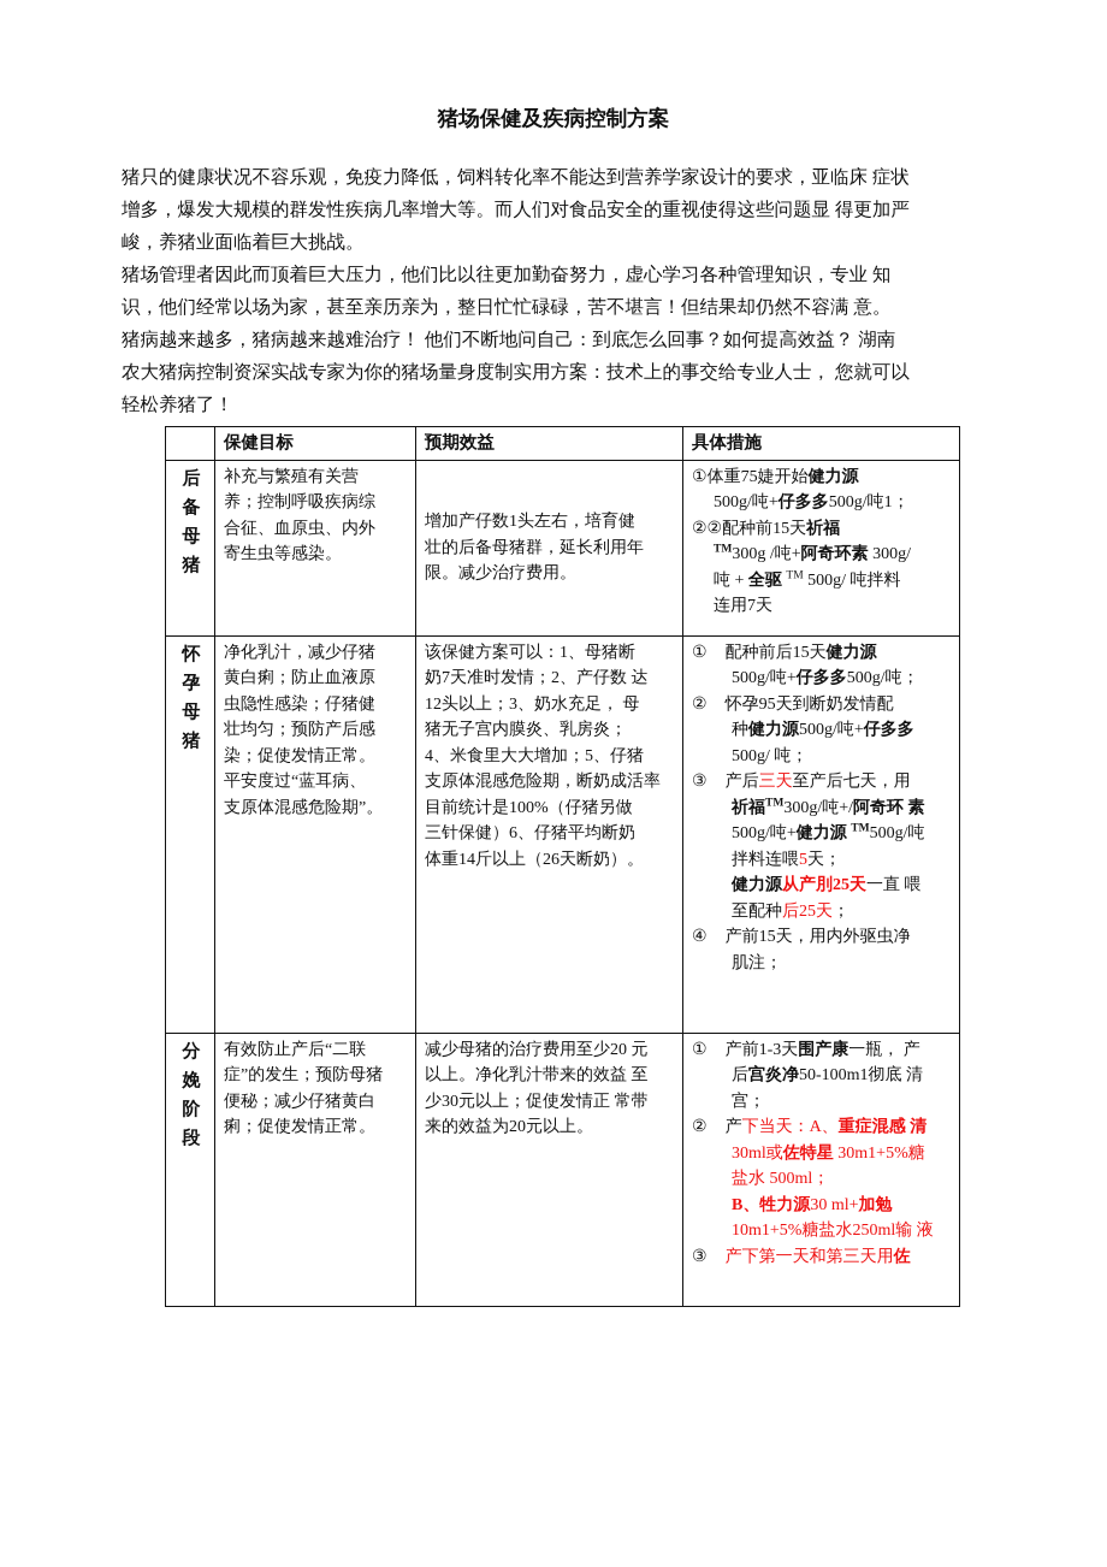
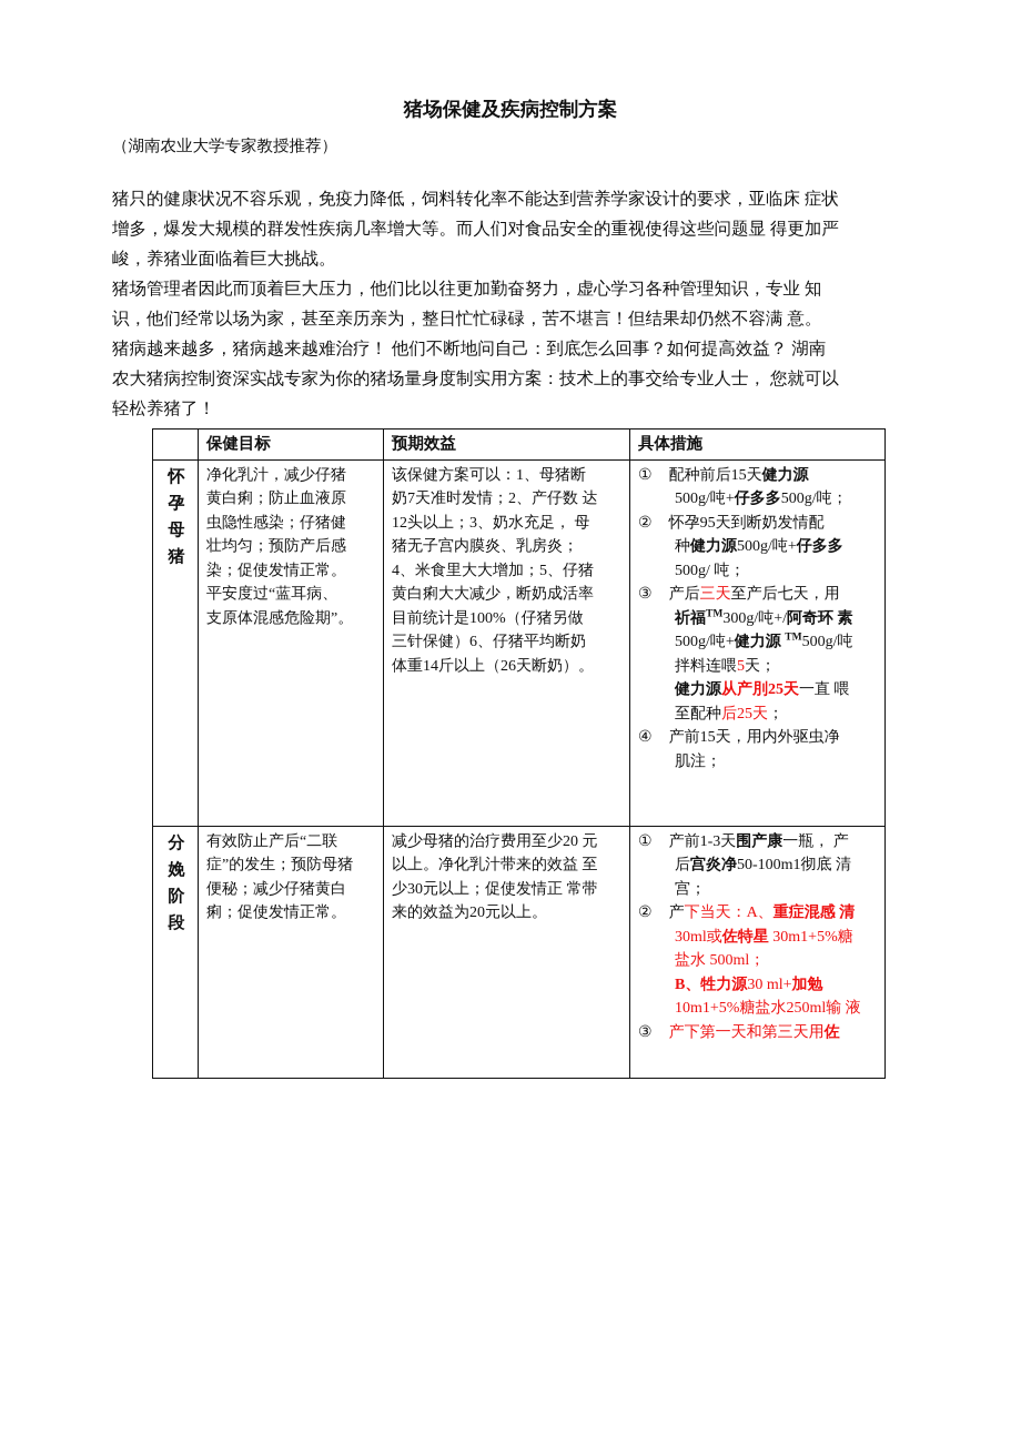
  猪场保健及疾病控制方案
+ （湖南农业大学专家教授推荐）
  猪只的健康状况不容乐观，免疫力降低，饲料转化率不能达到营养学家设计的要求，亚临床 症状
  增多，爆发大规模的群发性疾病几率增大等。而人们对食品安全的重视使得这些问题显 得更加严
  峻，养猪业面临着巨大挑战。
  猪场管理者因此而顶着巨大压力，他们比以往更加勤奋努力，虚心学习各种管理知识，专业 知
  识，他们经常以场为家，甚至亲历亲为，整日忙忙碌碌，苦不堪言！但结果却仍然不容满 意。
  猪病越来越多，猪病越来越难治疗！ 他们不断地问自己：到底怎么回事？如何提高效益？ 湖南
  农大猪病控制资深实战专家为你的猪场量身度制实用方案：技术上的事交给专业人士， 您就可以
  轻松养猪了！
  	保健目标	预期效益	具体措施
- 后备母猪	补充与繁殖有关营 养；控制呼吸疾病综 合征、血原虫、内外 寄生虫等感染。	增加产仔数1头左右，培育健 壮的后备母猪群，延长利用年 限。减少治疗费用。	①体重75婕开始健力源 500g/吨+仔多多500g/吨1；②②配种前15天祈福 TM300g /吨+阿奇环素 300g/ 吨 + 全驱 TM 500g/ 吨拌料 连用7天
- 怀孕母猪	净化乳汁，减少仔猪 黄白痢；防止血液原 虫隐性感染；仔猪健 壮均匀；预防产后感 染；促使发情正常。 平安度过“蓝耳病、 支原体混感危险期”。	该保健方案可以：1、母猪断 奶7天准时发情；2、产仔数 达 12头以上；3、奶水充足， 母 猪无子宫内膜炎、乳房炎； 4、米食里大大增加；5、仔猪 支原体混感危险期，断奶成活率 目前统计是100%（仔猪另做 三针保健）6、仔猪平均断奶 体重14斤以上（26天断奶）。	① 配种前后15天健力源 500g/吨+仔多多500g/吨；② 怀孕95天到断奶发情配 种健力源500g/吨+仔多多 500g/ 吨；③ 产后三天至产后七天，用 祈福TM300g/吨+/阿奇环 素 500g/吨+健力源 TM500g/吨 拌料连喂5天； 健力源从产刖25天一直 喂 至配种后25天；④ 产前15天，用内外驱虫净 肌注；
+ 怀孕母猪	净化乳汁，减少仔猪 黄白痢；防止血液原 虫隐性感染；仔猪健 壮均匀；预防产后感 染；促使发情正常。 平安度过“蓝耳病、 支原体混感危险期”。	该保健方案可以：1、母猪断 奶7天准时发情；2、产仔数 达 12头以上；3、奶水充足， 母 猪无子宫内膜炎、乳房炎； 4、米食里大大增加；5、仔猪 黄白痢大大减少，断奶成活率 目前统计是100%（仔猪另做 三针保健）6、仔猪平均断奶 体重14斤以上（26天断奶）。	① 配种前后15天健力源 500g/吨+仔多多500g/吨；② 怀孕95天到断奶发情配 种健力源500g/吨+仔多多 500g/ 吨；③ 产后三天至产后七天，用 祈福TM300g/吨+/阿奇环 素 500g/吨+健力源 TM500g/吨 拌料连喂5天； 健力源从产刖25天一直 喂 至配种后25天；④ 产前15天，用内外驱虫净 肌注；
  分娩阶段	有效防止产后“二联 症”的发生；预防母猪 便秘；减少仔猪黄白 痢；促使发情正常。	减少母猪的治疗费用至少20 元 以上。净化乳汁带来的效益 至 少30元以上；促使发情正 常带 来的效益为20元以上。	① 产前1-3天围产康一瓶， 产 后宫炎净50-100m1彻底 清 宫；② 产下当天：A、重症混感 清 30ml或佐特星 30m1+5%糖 盐水 500ml； B、牲力源30 ml+加勉 10m1+5%糖盐水250ml输 液③ 产下第一天和第三天用佐
